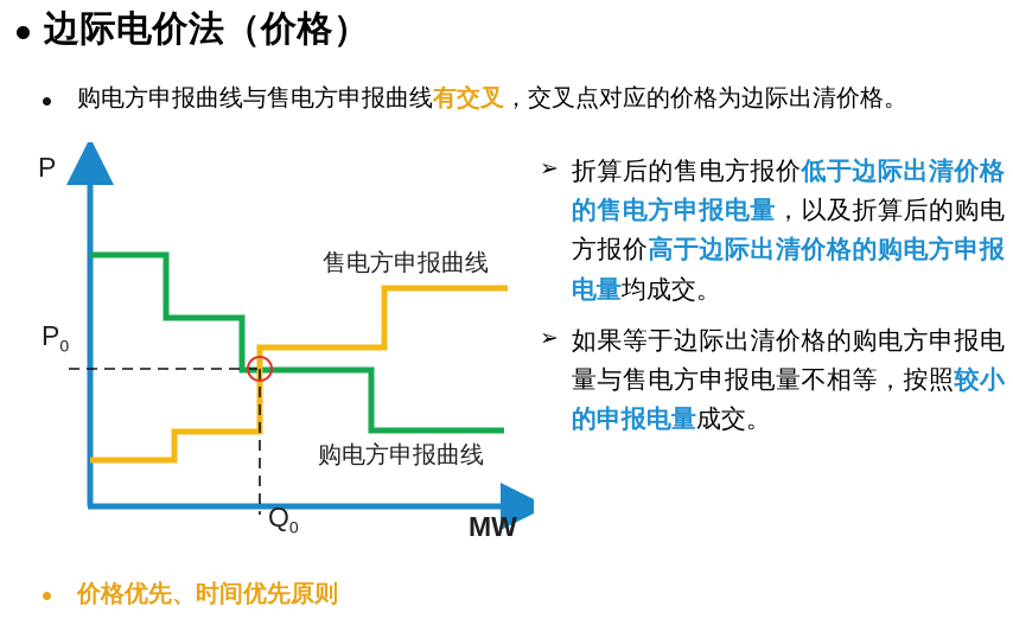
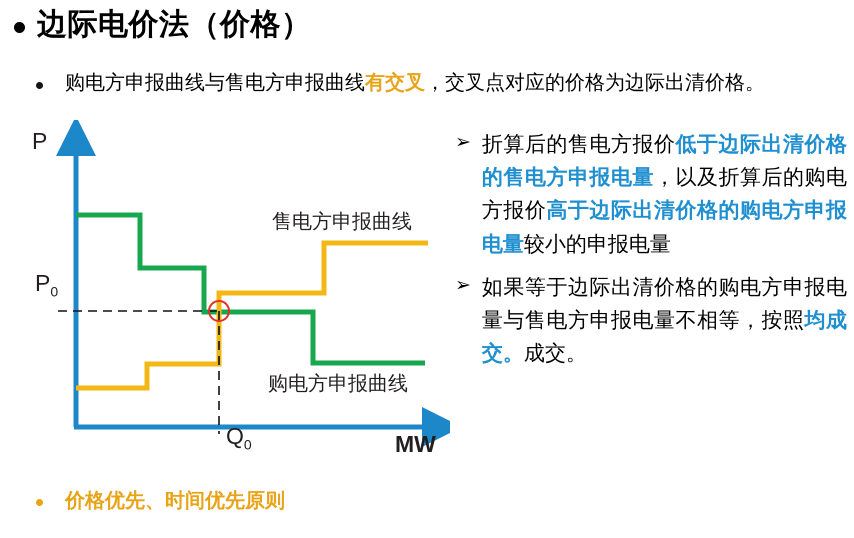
  边际电价法（价格）
  购电方申报曲线与售电方申报曲线有交叉，交叉点对应的价格为边际出清价格。
  P
  P0
  Q0
  MW
  售电方申报曲线
  购电方申报曲线
  价格优先、时间优先原则
  ➢
- 折算后的售电方报价低于边际出清价格的售电方申报电量，以及折算后的购电方报价高于边际出清价格的购电方申报电量均成交。
+ 折算后的售电方报价低于边际出清价格的售电方申报电量，以及折算后的购电方报价高于边际出清价格的购电方申报电量较小的申报电量
  ➢
- 如果等于边际出清价格的购电方申报电量与售电方申报电量不相等，按照较小的申报电量成交。
+ 如果等于边际出清价格的购电方申报电量与售电方申报电量不相等，按照均成交。成交。
